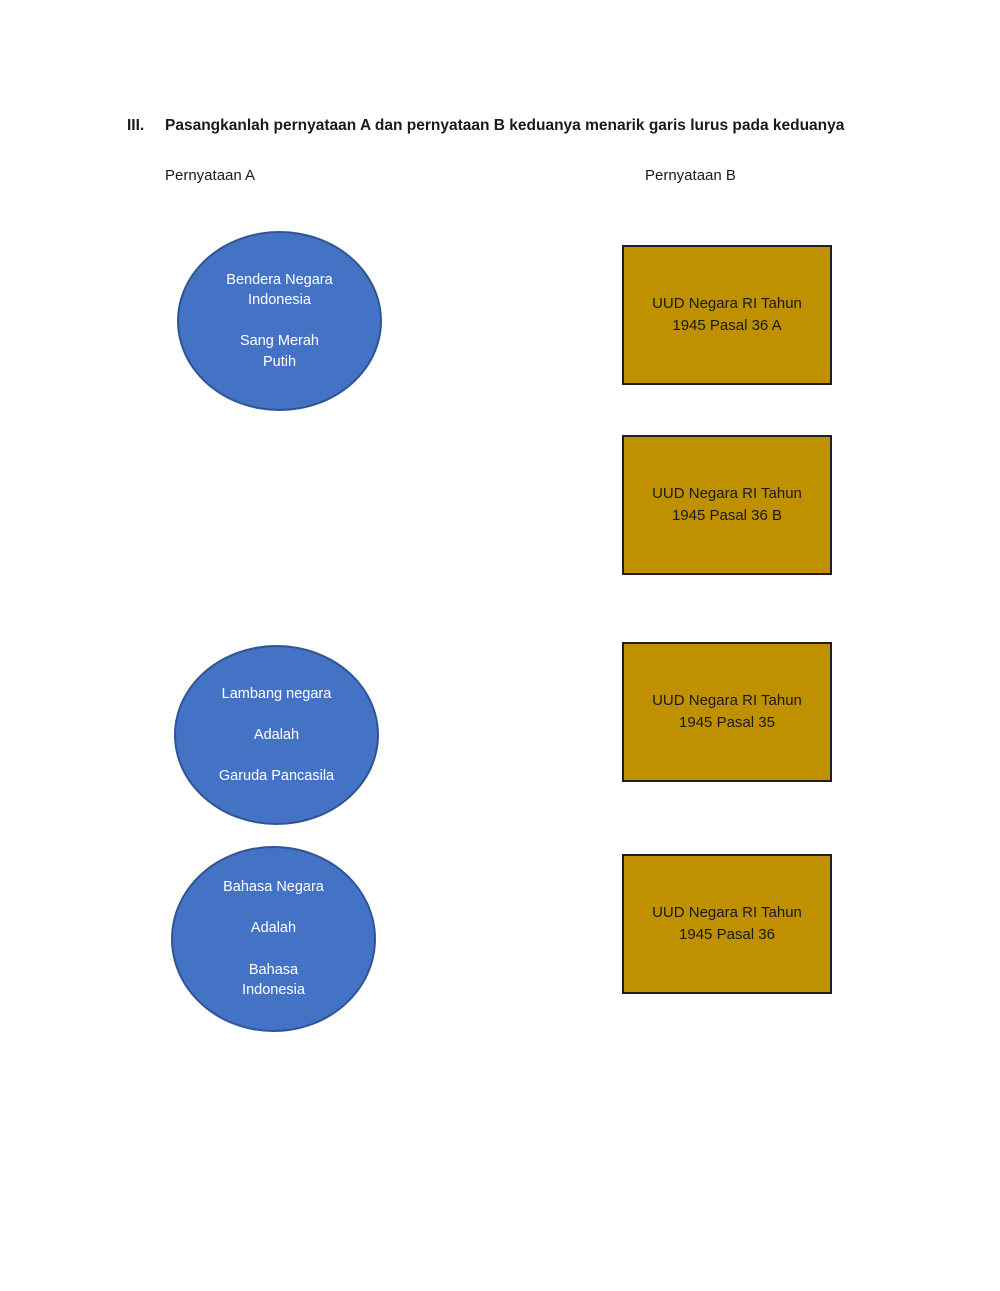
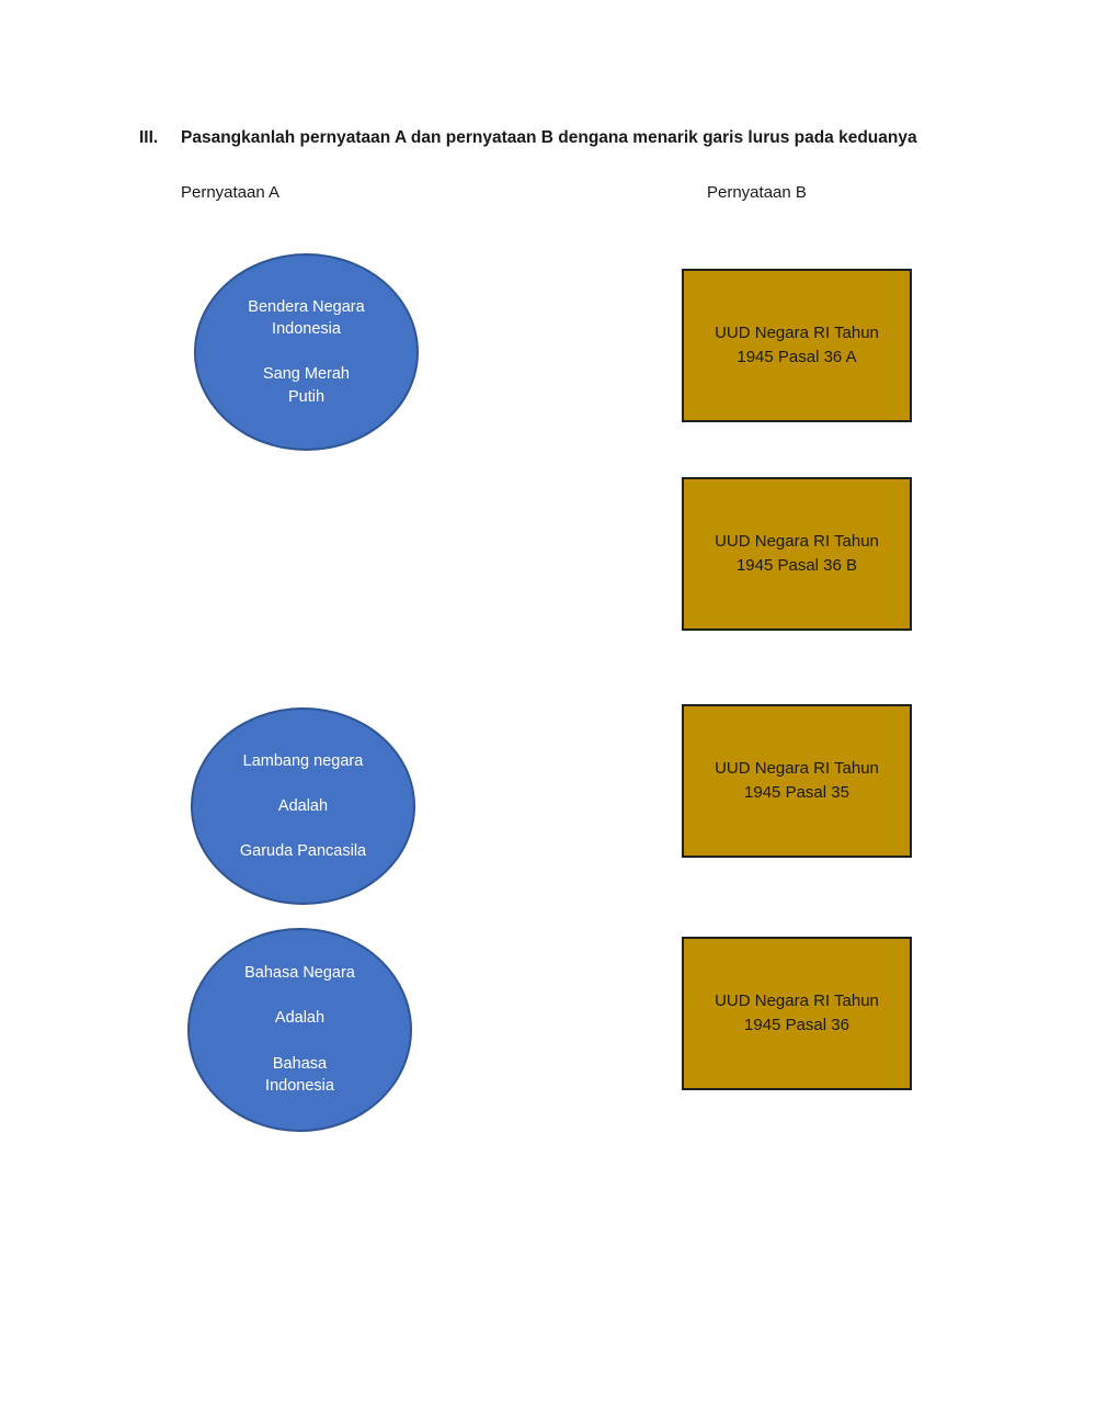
  III.
- Pasangkanlah pernyataan A dan pernyataan B keduanya menarik garis lurus pada keduanya
+ Pasangkanlah pernyataan A dan pernyataan B dengana menarik garis lurus pada keduanya
  Pernyataan A
  Pernyataan B
  Bendera Negara
  Indonesia
  Sang Merah
  Putih
  Lambang negara
  Adalah
  Garuda Pancasila
  Bahasa Negara
  Adalah
  Bahasa
  Indonesia
  UUD Negara RI Tahun
  1945 Pasal 36 A
  UUD Negara RI Tahun
  1945 Pasal 36 B
  UUD Negara RI Tahun
  1945 Pasal 35
  UUD Negara RI Tahun
  1945 Pasal 36
